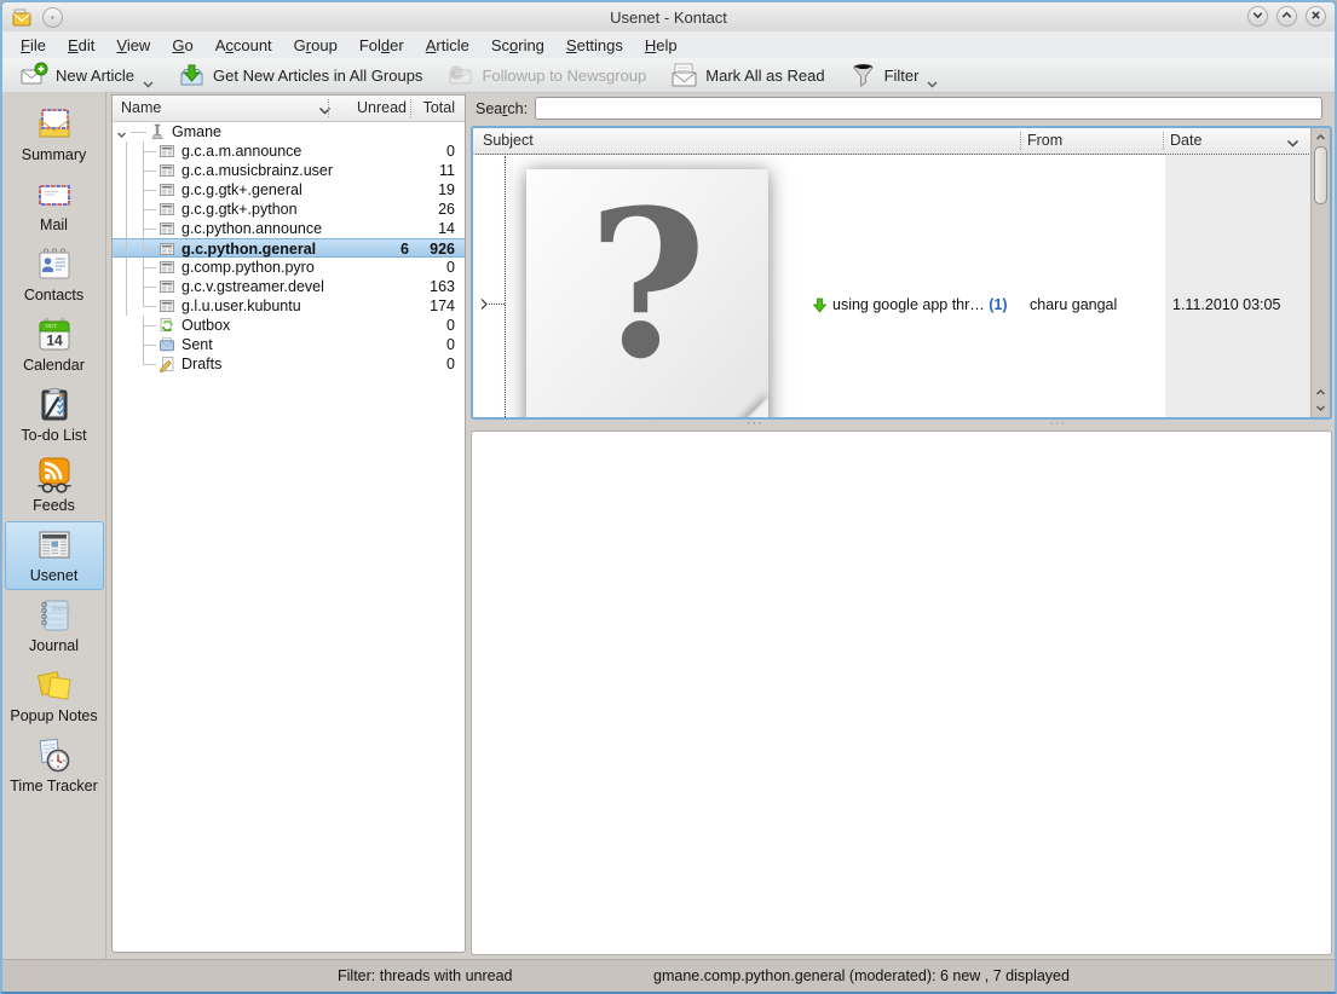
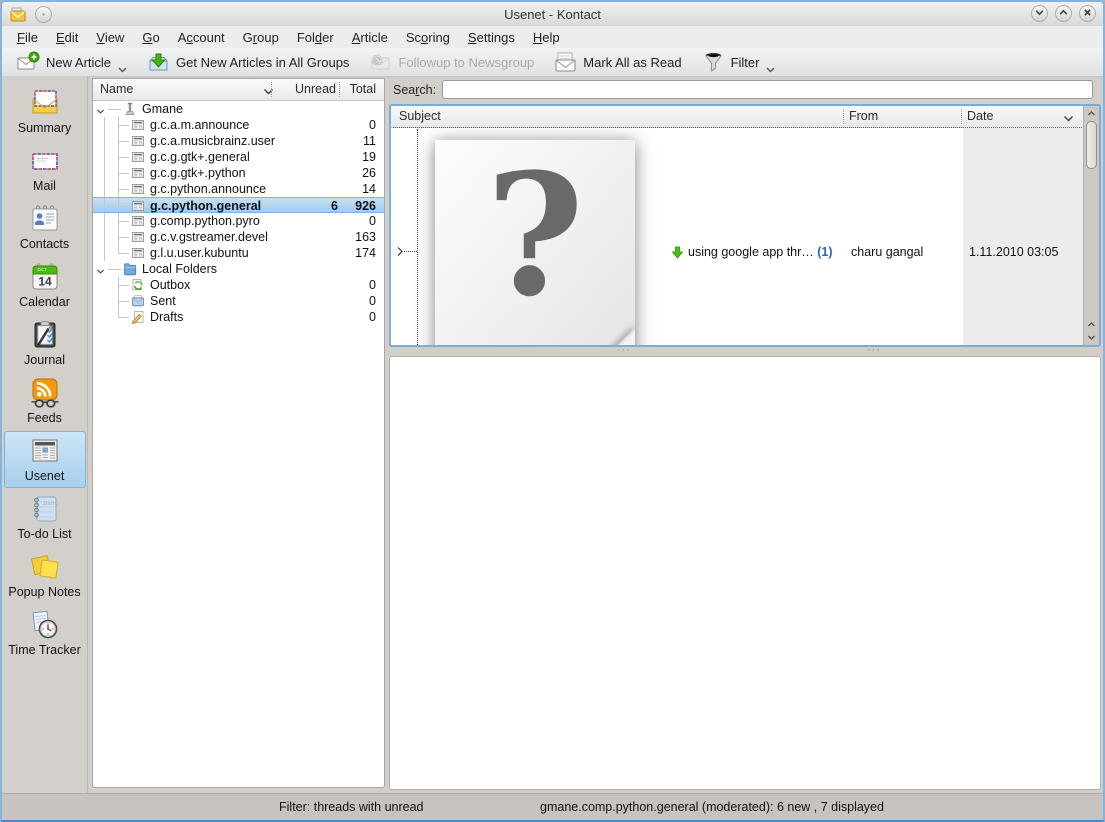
  Usenet - Kontact
  File
  Edit
  View
  Go
  Account
  Group
  Folder
  Article
  Scoring
  Settings
  Help
  New Article
  Get New Articles in All Groups
  Followup to Newsgroup
  Mark All as Read
  Filter
  Summary
  Mail
  Contacts
  14
  Calendar
- To-do List
+ Journal
  Feeds
  Usenet
- Journal
+ To-do List
  Popup Notes
  Time Tracker
  Name
  Unread
  Total
  Gmane
  g.c.a.m.announce
  0
  g.c.a.musicbrainz.user
  11
  g.c.g.gtk+.general
  19
  g.c.g.gtk+.python
  26
  g.c.python.announce
  14
  g.c.python.general
  6
  926
  g.comp.python.pyro
  0
  g.c.v.gstreamer.devel
  163
  g.l.u.user.kubuntu
  174
+ Local Folders
  Outbox
  0
  Sent
  0
  Drafts
  0
  Search:
  Subject
  From
  Date
  ?
  using google app thr… (1)
  charu gangal
  1.11.2010 03:05
  ···
  ···
  Filter: threads with unread
  gmane.comp.python.general (moderated): 6 new , 7 displayed
